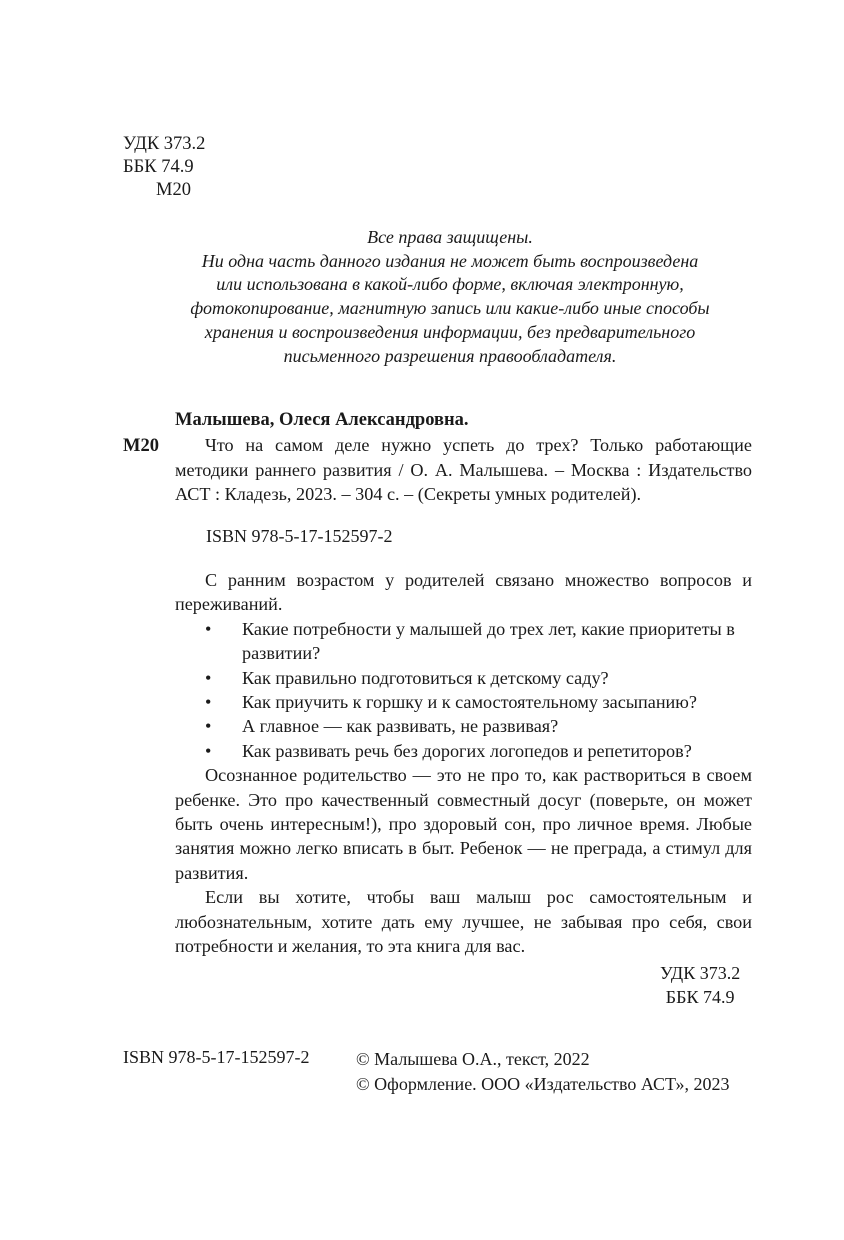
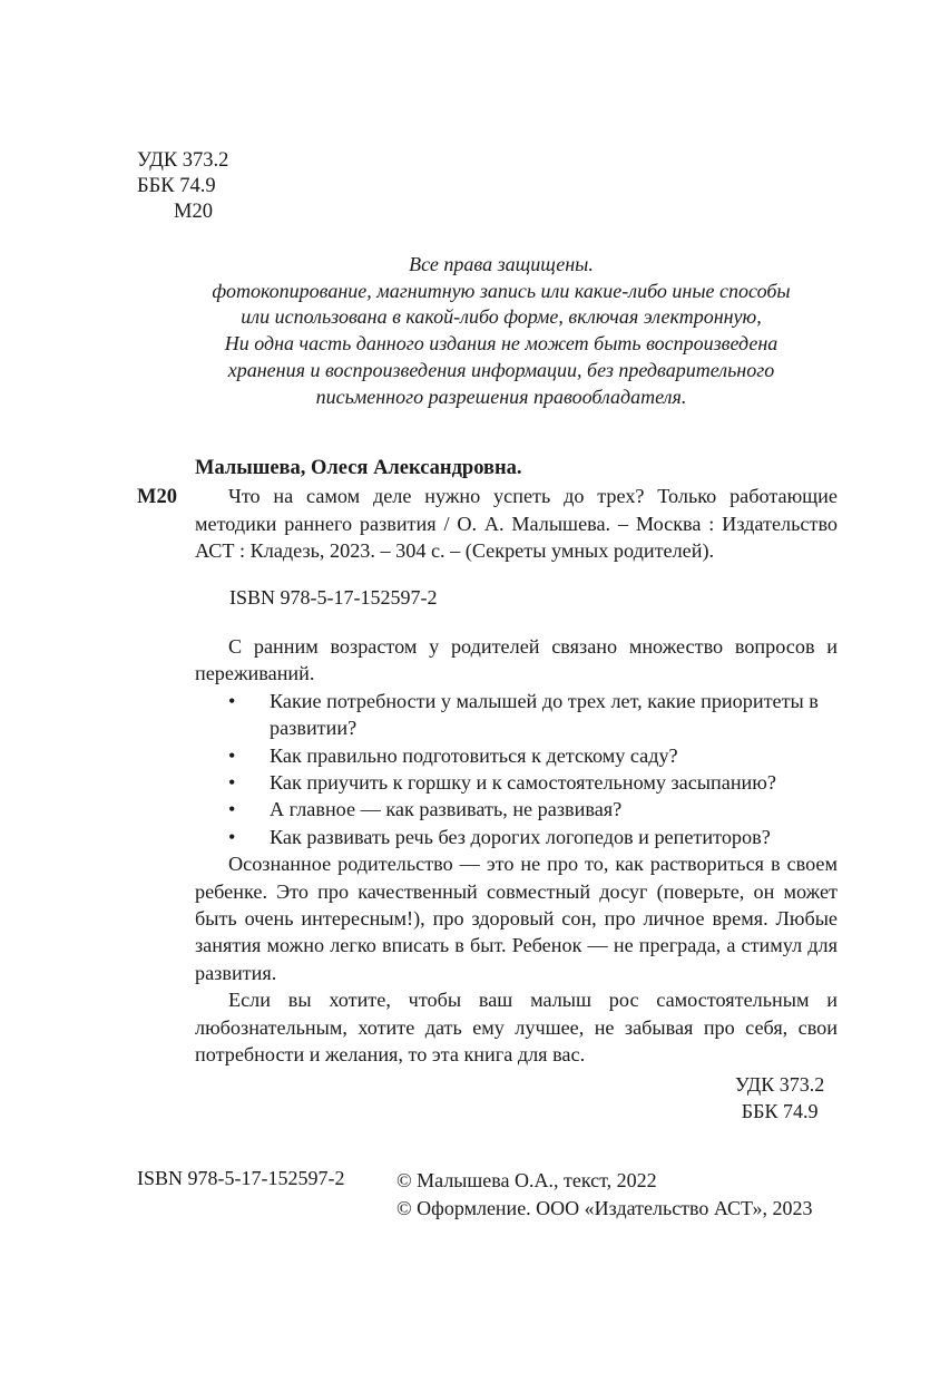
  УДК 373.2
  ББК 74.9
  М20
  Все права защищены.
- Ни одна часть данного издания не может быть воспроизведена
+ фотокопирование, магнитную запись или какие-либо иные способы
  или использована в какой-либо форме, включая электронную,
- фотокопирование, магнитную запись или какие-либо иные способы
+ Ни одна часть данного издания не может быть воспроизведена
  хранения и воспроизведения информации, без предварительного
  письменного разрешения правообладателя.
  Малышева, Олеся Александровна.
  М20
  Что на самом деле нужно успеть до трех? Только работающие методики раннего развития / О. А. Малышева. – Москва : Издательство АСТ : Кладезь, 2023. – 304 с. – (Секреты умных родителей).
  ISBN 978-5-17-152597-2
  С ранним возрастом у родителей связано множество вопросов и переживаний.
  •
  Какие потребности у малышей до трех лет, какие приоритеты в развитии?
  •
  Как правильно подготовиться к детскому саду?
  •
  Как приучить к горшку и к самостоятельному засыпанию?
  •
  А главное — как развивать, не развивая?
  •
  Как развивать речь без дорогих логопедов и репетиторов?
  Осознанное родительство — это не про то, как раствориться в своем ребенке. Это про качественный совместный досуг (поверьте, он может быть очень интересным!), про здоровый сон, про личное время. Любые занятия можно легко вписать в быт. Ребенок — не преграда, а стимул для развития.
  Если вы хотите, чтобы ваш малыш рос самостоятельным и любознательным, хотите дать ему лучшее, не забывая про себя, свои потребности и желания, то эта книга для вас.
  УДК 373.2
  ББК 74.9
  ISBN 978-5-17-152597-2
  © Малышева О.А., текст, 2022
  © Оформление. ООО «Издательство АСТ», 2023
